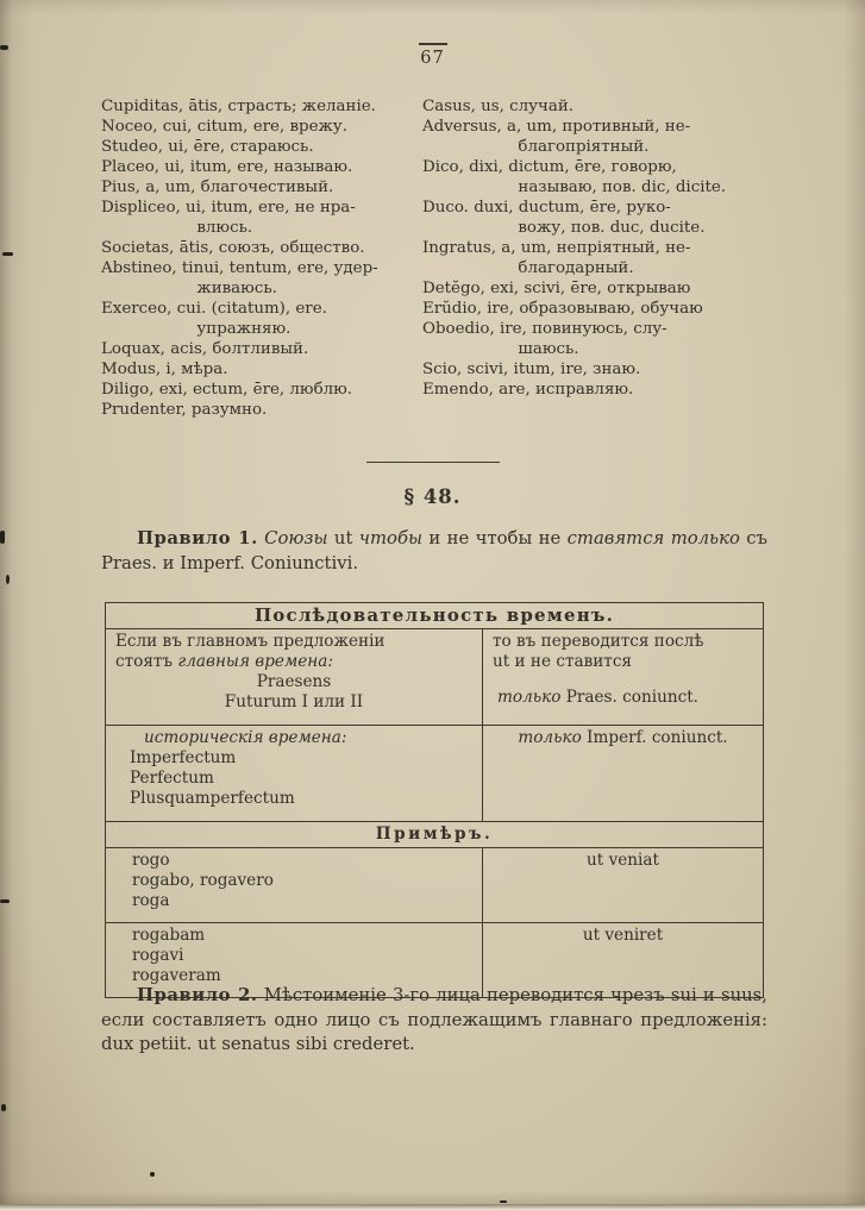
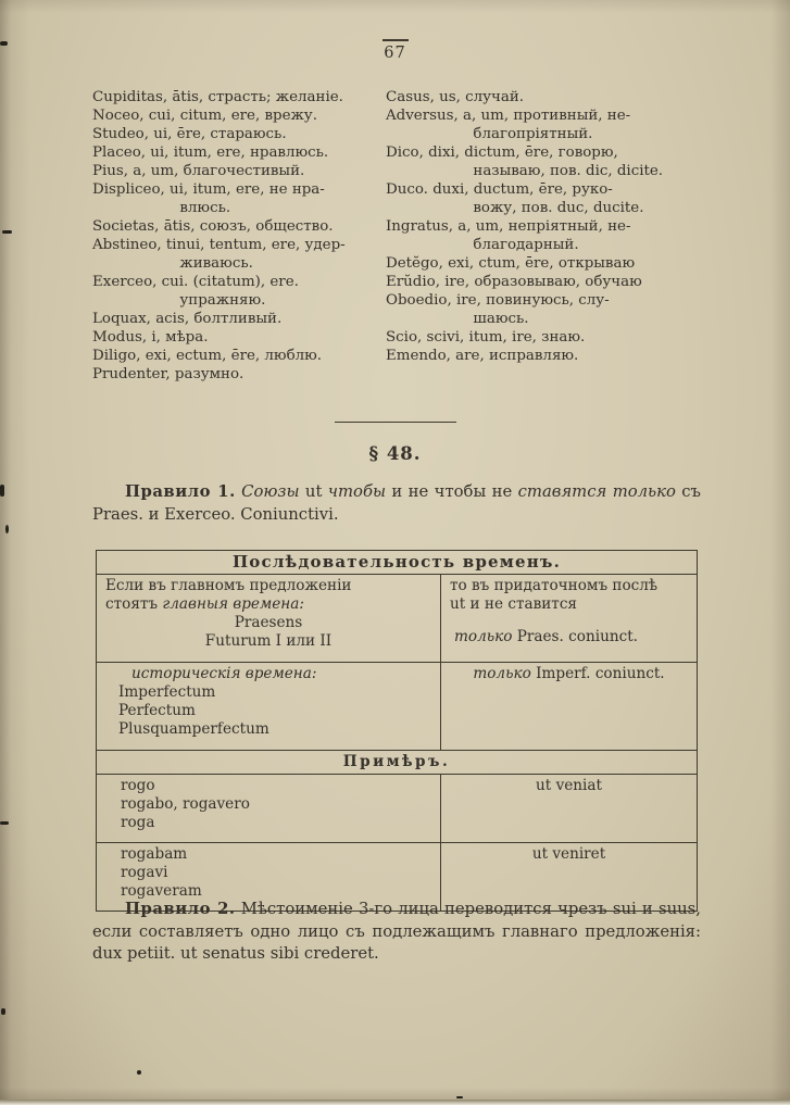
  67
  Cupiditas, ātis, страсть; желаніе.
  Noceo, cui, citum, ere, врежу.
  Studeo, ui, ēre, стараюсь.
- Placeo, ui, itum, ere, называю.
+ Placeo, ui, itum, ere, нравлюсь.
  Pius, a, um, благочестивый.
  Displiceo, ui, itum, ere, не нра-
  влюсь.
  Societas, ātis, союзъ, общество.
  Abstineo, tinui, tentum, ere, удер-
  живаюсь.
  Exerceo, cui. (citatum), ere.
  упражняю.
  Loquax, acis, болтливый.
  Modus, i, мѣра.
  Diligo, exi, ectum, ēre, люблю.
  Prudenter, разумно.
  Casus, us, случай.
  Adversus, a, um, противный, не-
  благопріятный.
  Dico, dixi, dictum, ēre, говорю,
  называю, пов. dic, dicite.
  Duco. duxi, ductum, ēre, руко-
  вожу, пов. duc, ducite.
  Ingratus, a, um, непріятный, не-
  благодарный.
- Detĕgo, exi, scivi, ēre, открываю
+ Detĕgo, exi, ctum, ēre, открываю
  Erŭdio, ire, образовываю, обучаю
  Oboedio, ire, повинуюсь, слу-
  шаюсь.
  Scio, scivi, itum, ire, знаю.
  Emendo, are, исправляю.
  § 48.
- Правило 1. Союзы ut чтобы и не чтобы не ставятся только съ Praes. и Imperf. Coniunctivi.
+ Правило 1. Союзы ut чтобы и не чтобы не ставятся только съ Praes. и Exerceo. Coniunctivi.
  Послѣдовательность временъ.
- Если въ главномъ предложеніи стоятъ главныя времена: Praesens Futurum I или II	то въ переводится послѣ ut и не ставится только Praes. coniunct.
+ Если въ главномъ предложеніи стоятъ главныя времена: Praesens Futurum I или II	то въ придаточномъ послѣ ut и не ставится только Praes. coniunct.
  историческія времена: Imperfectum Perfectum Plusquamperfectum	только Imperf. coniunct.
  Примѣръ.
  rogo rogabo, rogavero roga	ut veniat
  rogabam rogavi rogaveram	ut veniret
  Правило 2. Мѣстоименіе 3-го лица переводится чрезъ sui и suus, если составляетъ одно лицо съ подлежащимъ главнаго предложенія: dux petiit. ut senatus sibi crederet.
